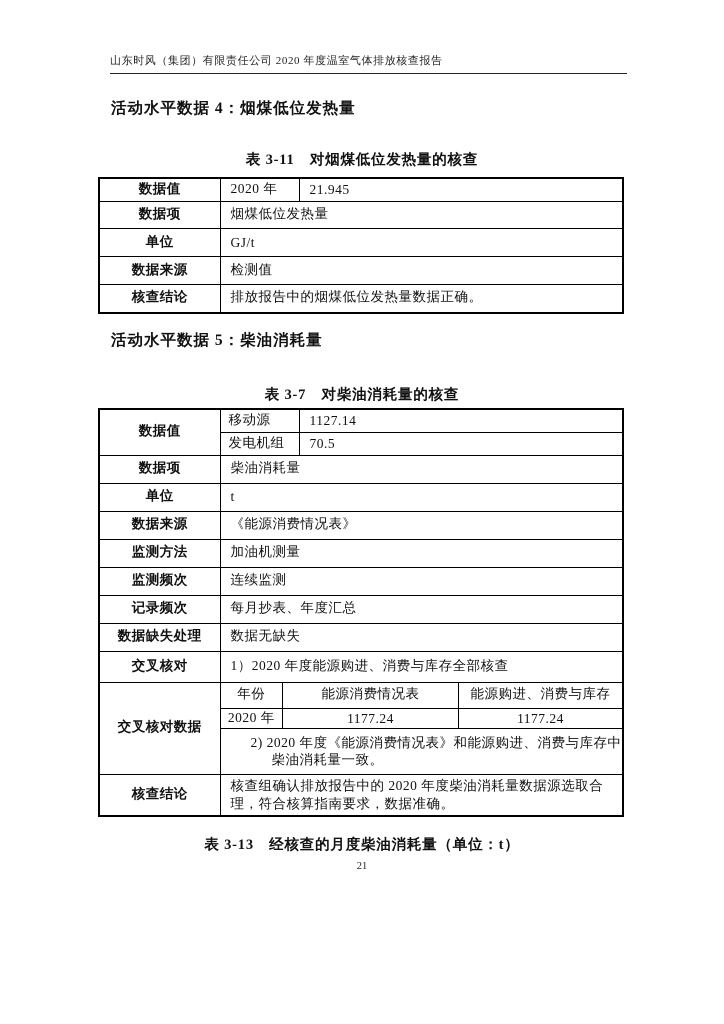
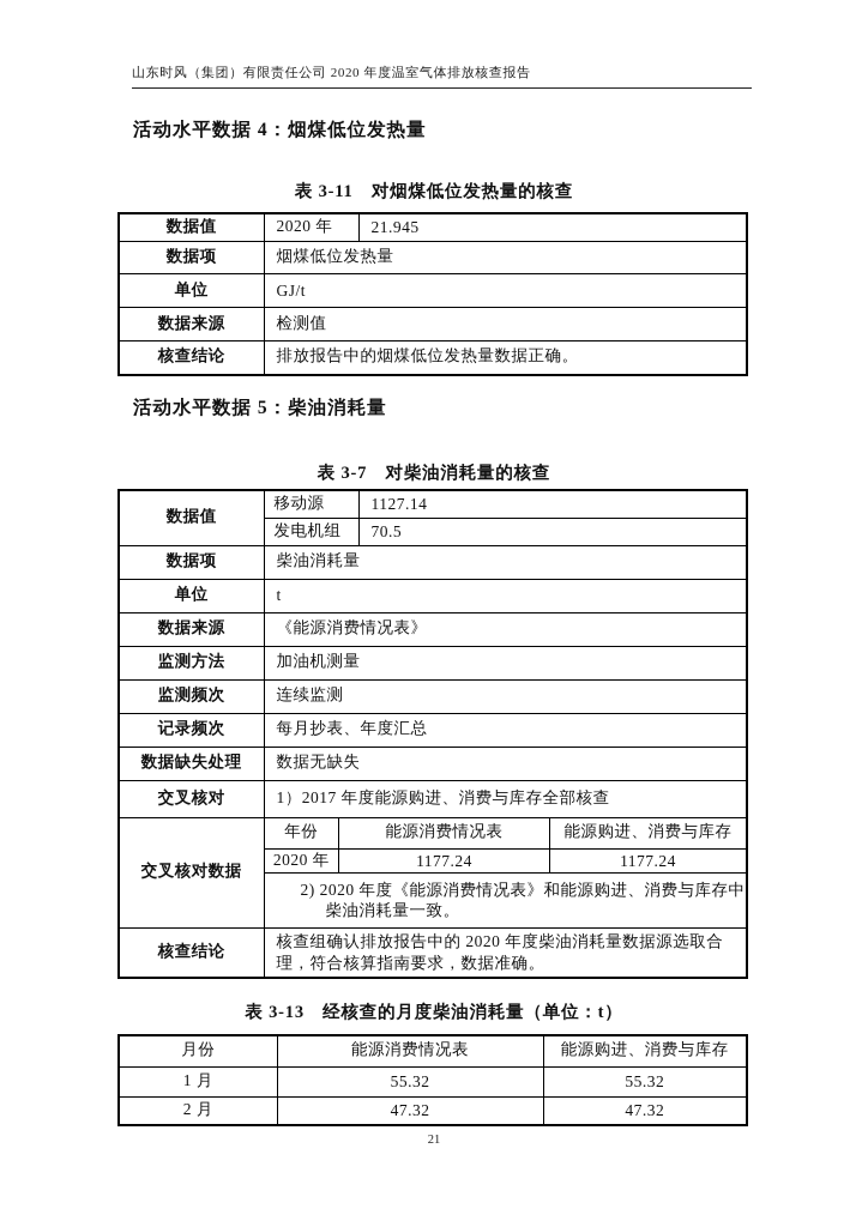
  山东时风（集团）有限责任公司 2020 年度温室气体排放核查报告
  活动水平数据 4：烟煤低位发热量
  表 3-11 对烟煤低位发热量的核查
  数据值	2020 年	21.945
  数据项	烟煤低位发热量
  单位	GJ/t
  数据来源	检测值
  核查结论	排放报告中的烟煤低位发热量数据正确。
  活动水平数据 5：柴油消耗量
  表 3-7 对柴油消耗量的核查
  数据值	移动源	1127.14
  发电机组	70.5
  数据项	柴油消耗量
  单位	t
  数据来源	《能源消费情况表》
  监测方法	加油机测量
  监测频次	连续监测
  记录频次	每月抄表、年度汇总
  数据缺失处理	数据无缺失
- 交叉核对	1）2020 年度能源购进、消费与库存全部核查
+ 交叉核对	1）2017 年度能源购进、消费与库存全部核查
  交叉核对数据
  年份	能源消费情况表	能源购进、消费与库存
  2020 年	1177.24	1177.24
  	2) 2020 年度《能源消费情况表》和能源购进、消费与库存中 柴油消耗量一致。
  核查结论	核查组确认排放报告中的 2020 年度柴油消耗量数据源选取合理，符合核算指南要求，数据准确。
  表 3-13 经核查的月度柴油消耗量（单位：t）
+ 月份	能源消费情况表	能源购进、消费与库存
+ 1 月	55.32	55.32
+ 2 月	47.32	47.32
  21
